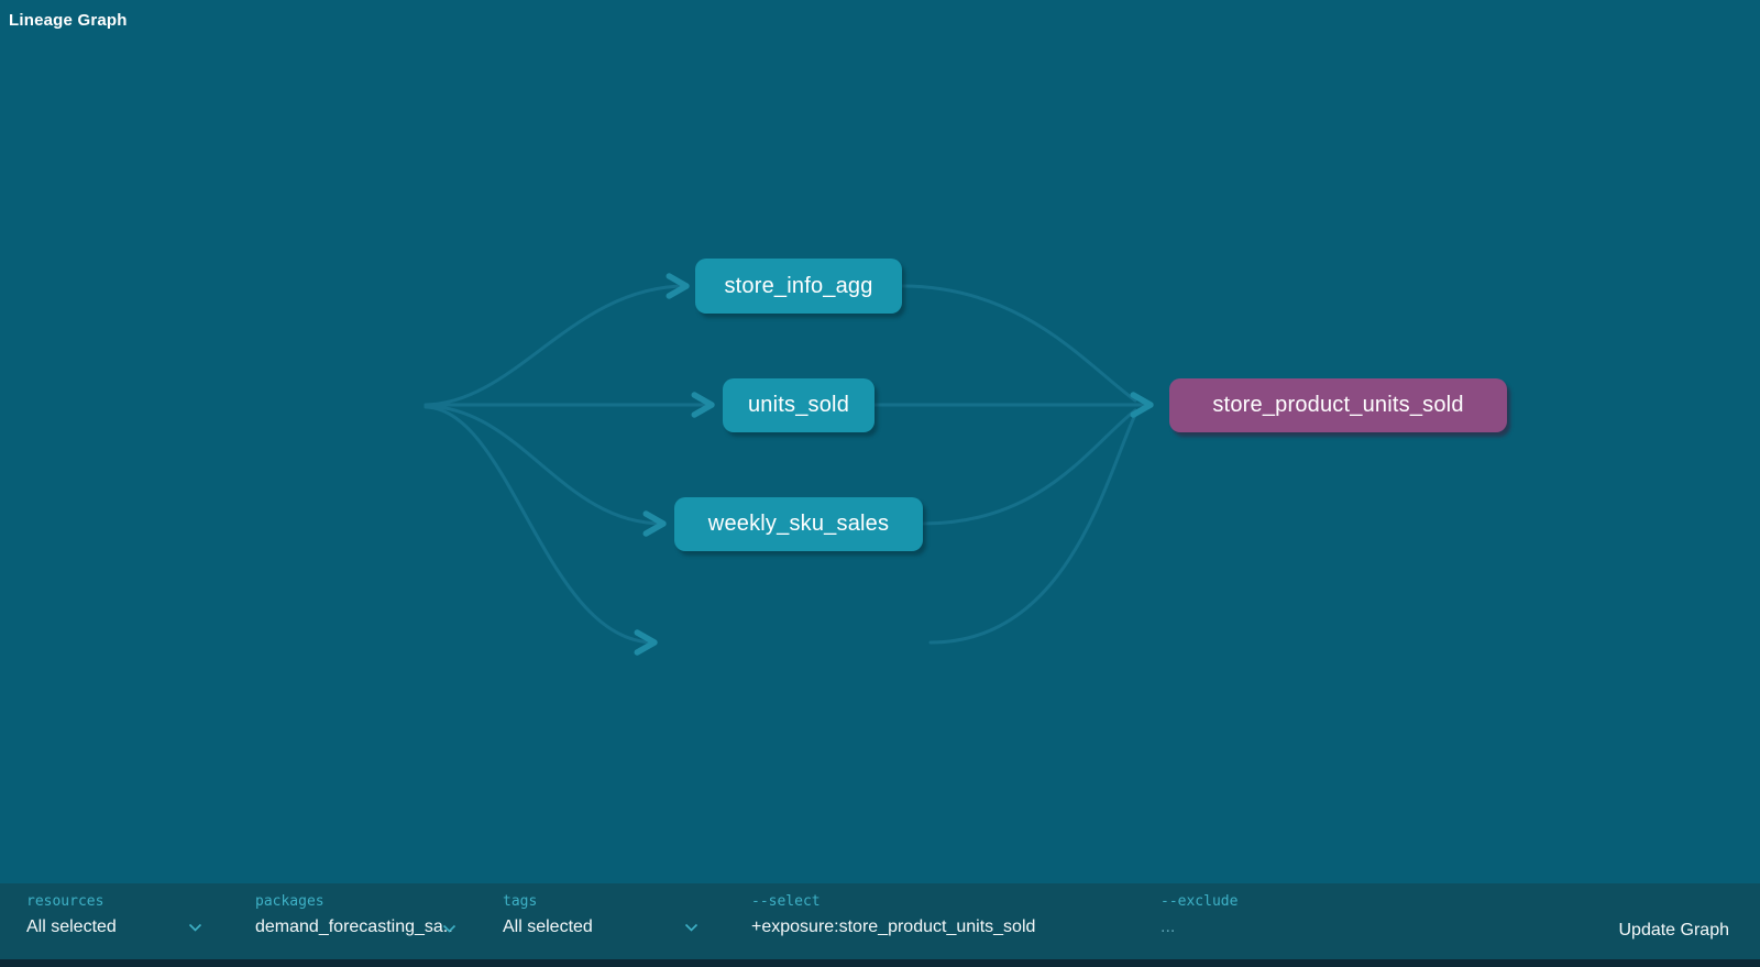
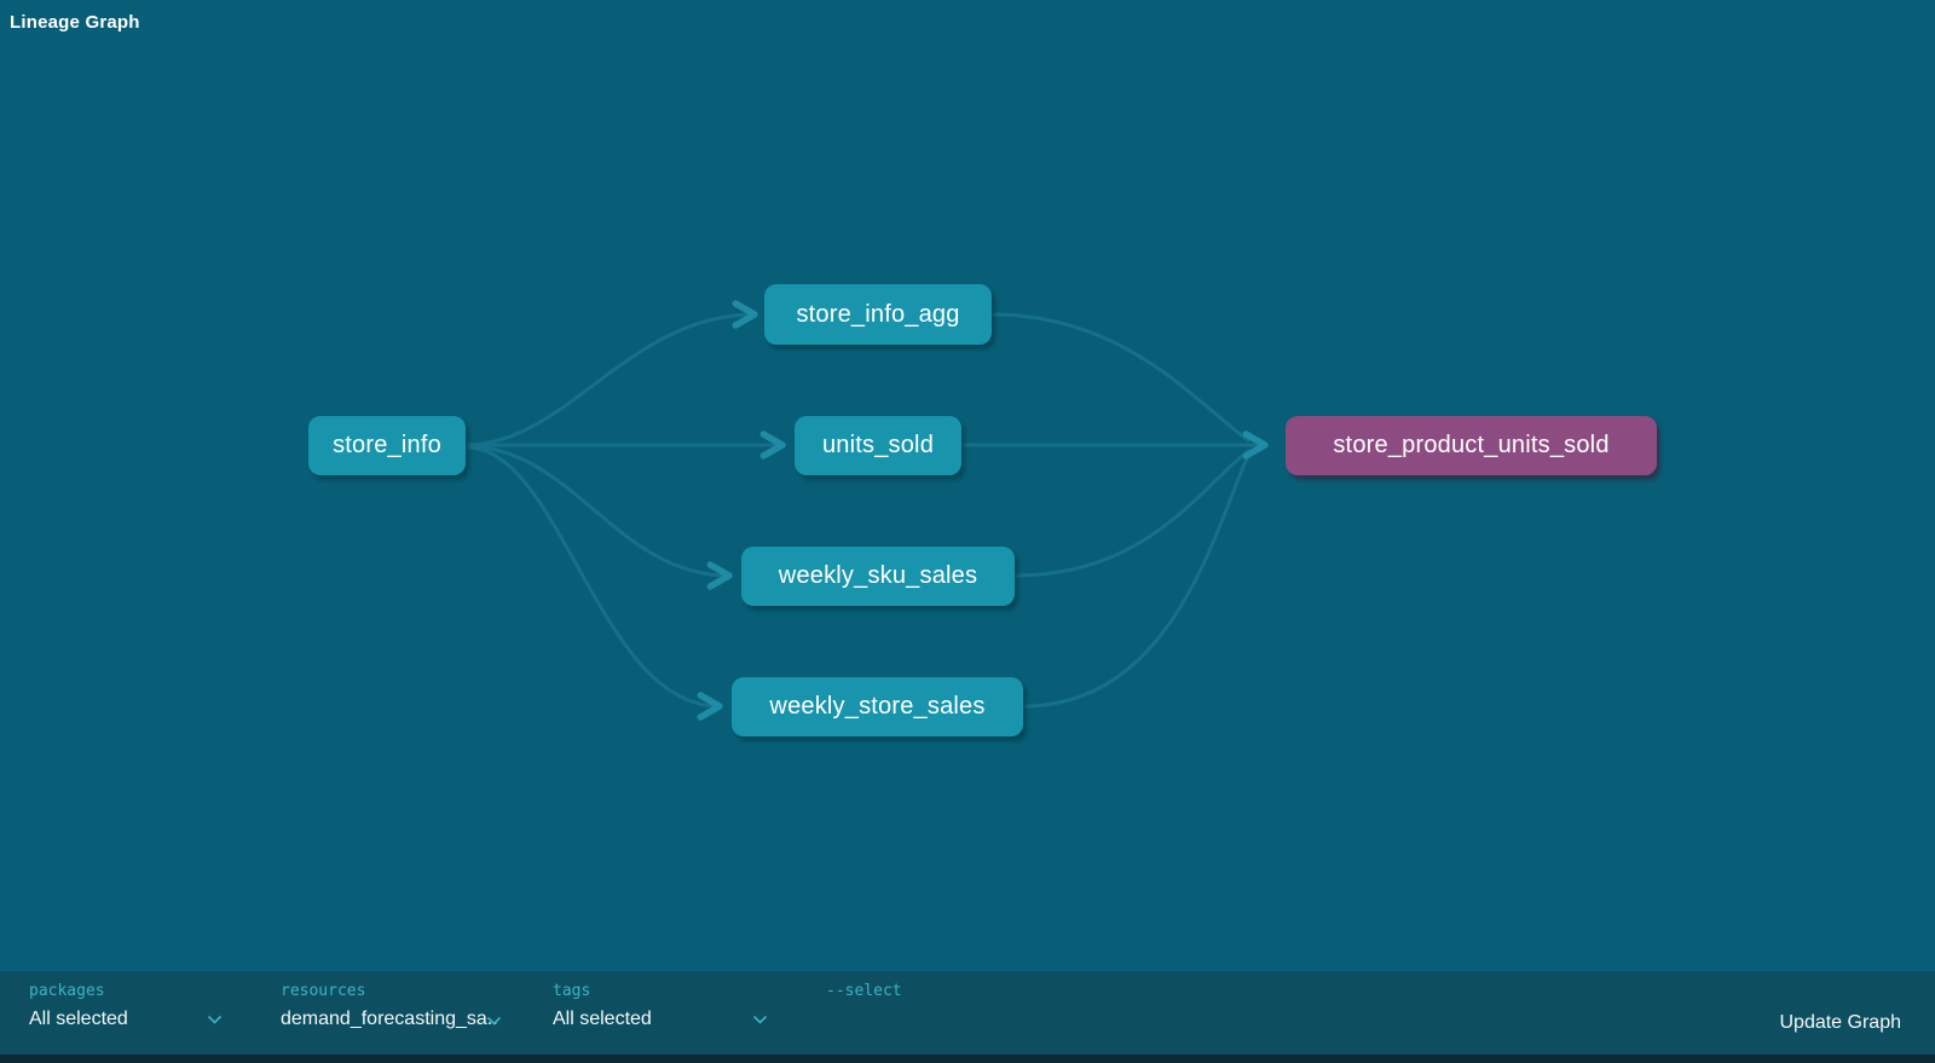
  Lineage Graph
+ store_info
  store_info_agg
  units_sold
  weekly_sku_sales
+ weekly_store_sales
  store_product_units_sold
- resources
+ packages
  All selected
- packages
+ resources
  demand_forecasting_sa.
  tags
  All selected
  --select
- +exposure:store_product_units_sold
- --exclude
- ...
  Update Graph
